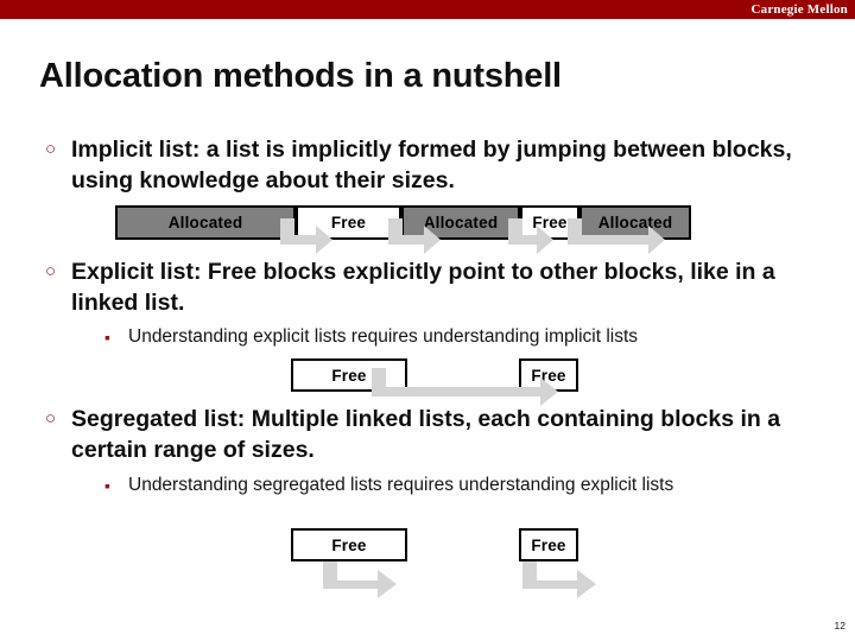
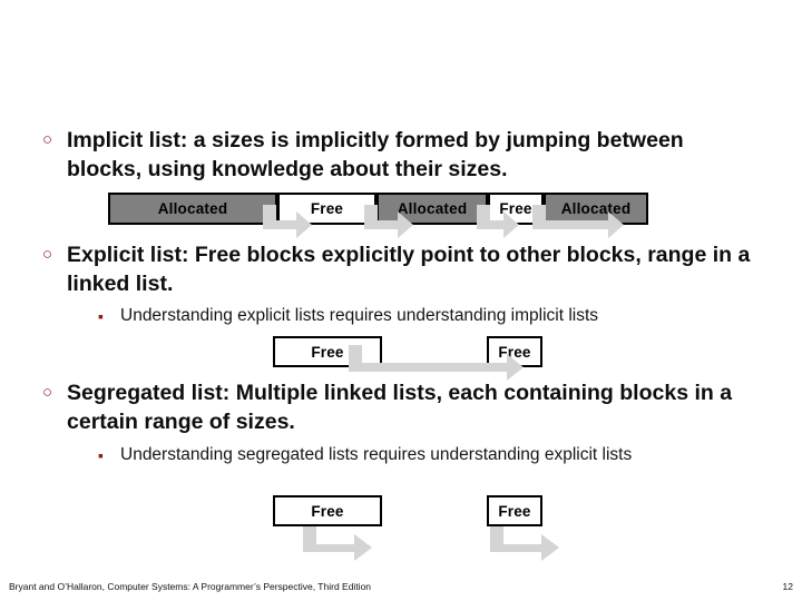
- Carnegie Mellon
- Allocation methods in a nutshell
  ○
- Implicit list: a list is implicitly formed by jumping between blocks, using knowledge about their sizes.
+ Implicit list: a sizes is implicitly formed by jumping between blocks, using knowledge about their sizes.
  Allocated
  Free
  Allocated
  Free
  Allocated
  ○
- Explicit list: Free blocks explicitly point to other blocks, like in a linked list.
+ Explicit list: Free blocks explicitly point to other blocks, range in a linked list.
  ▪
  Understanding explicit lists requires understanding implicit lists
  Free
  Free
  ○
  Segregated list: Multiple linked lists, each containing blocks in a certain range of sizes.
  ▪
  Understanding segregated lists requires understanding explicit lists
  Free
  Free
+ Bryant and O’Hallaron, Computer Systems: A Programmer’s Perspective, Third Edition
  12
